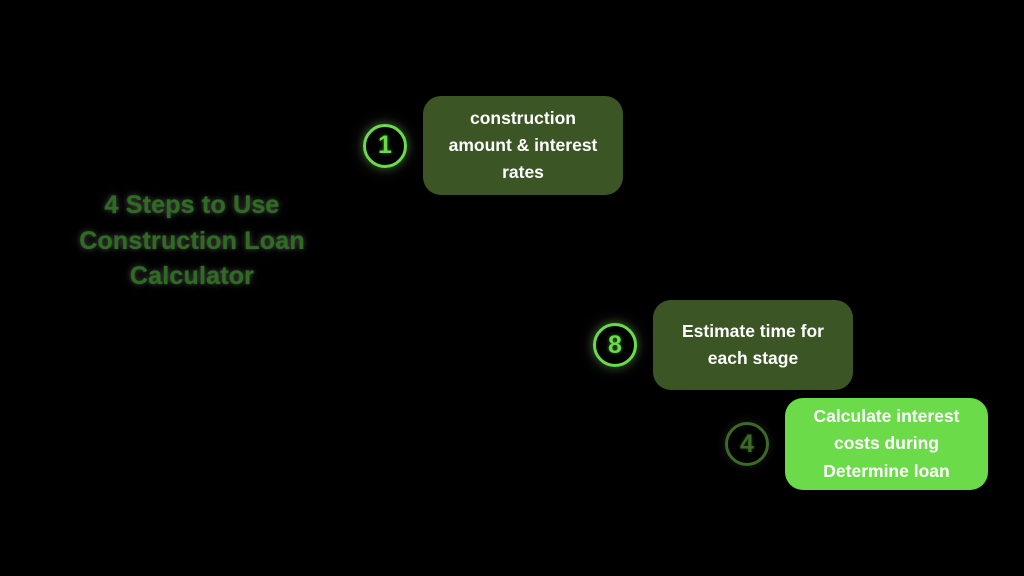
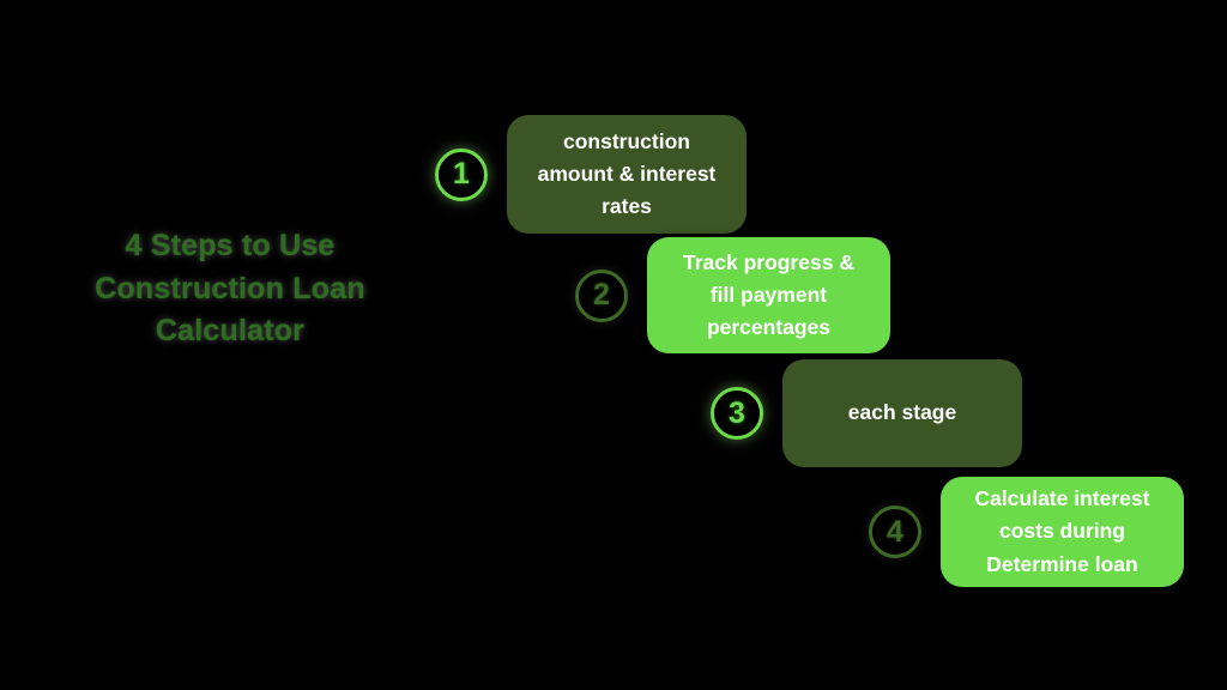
  4 Steps to Use
  Construction Loan
  Calculator
  1
  construction
  amount & interest
  rates
+ 2
+ Track progress &
+ fill payment
+ percentages
- 8
+ 3
- Estimate time for
  each stage
  4
  Calculate interest
  costs during
  Determine loan
